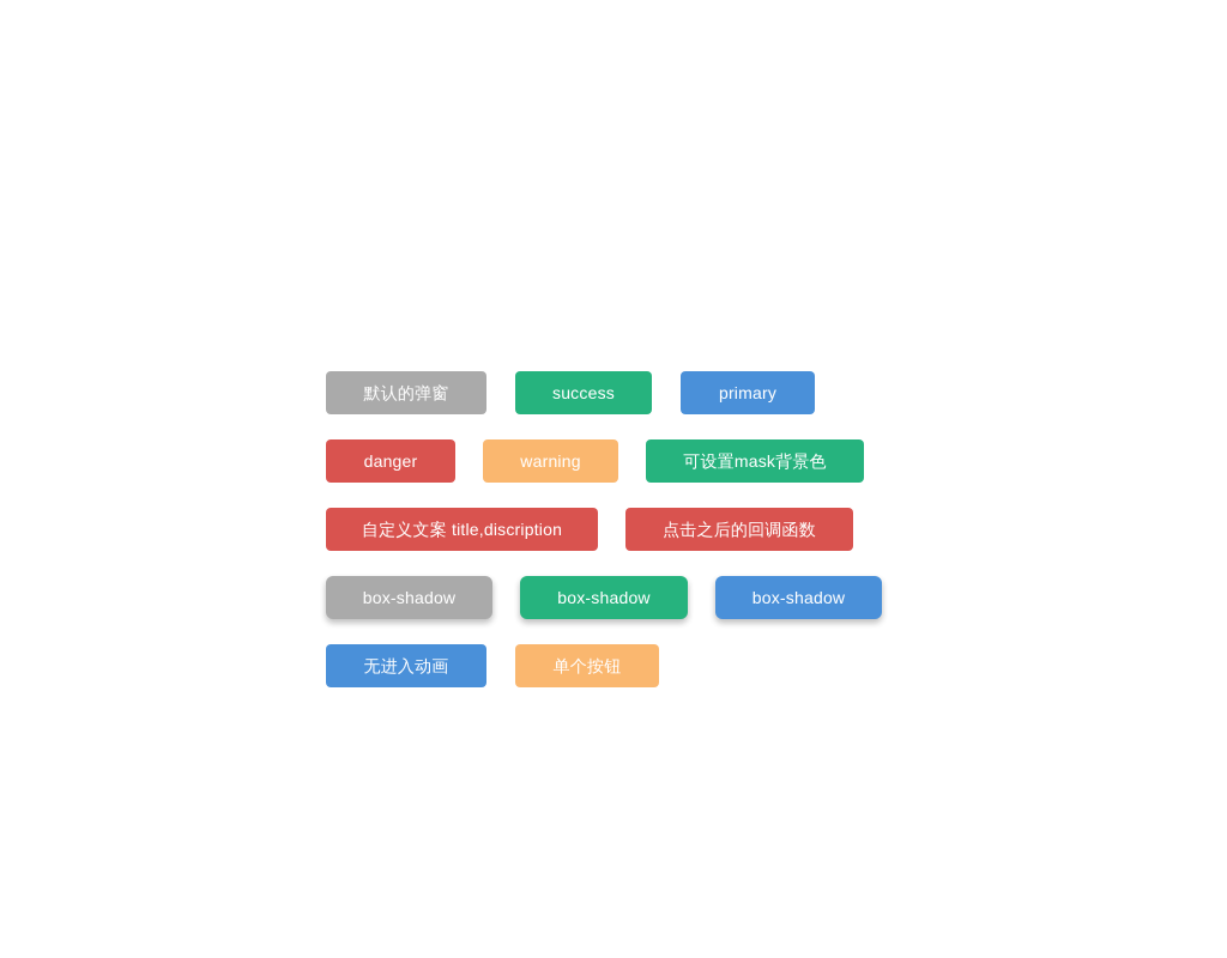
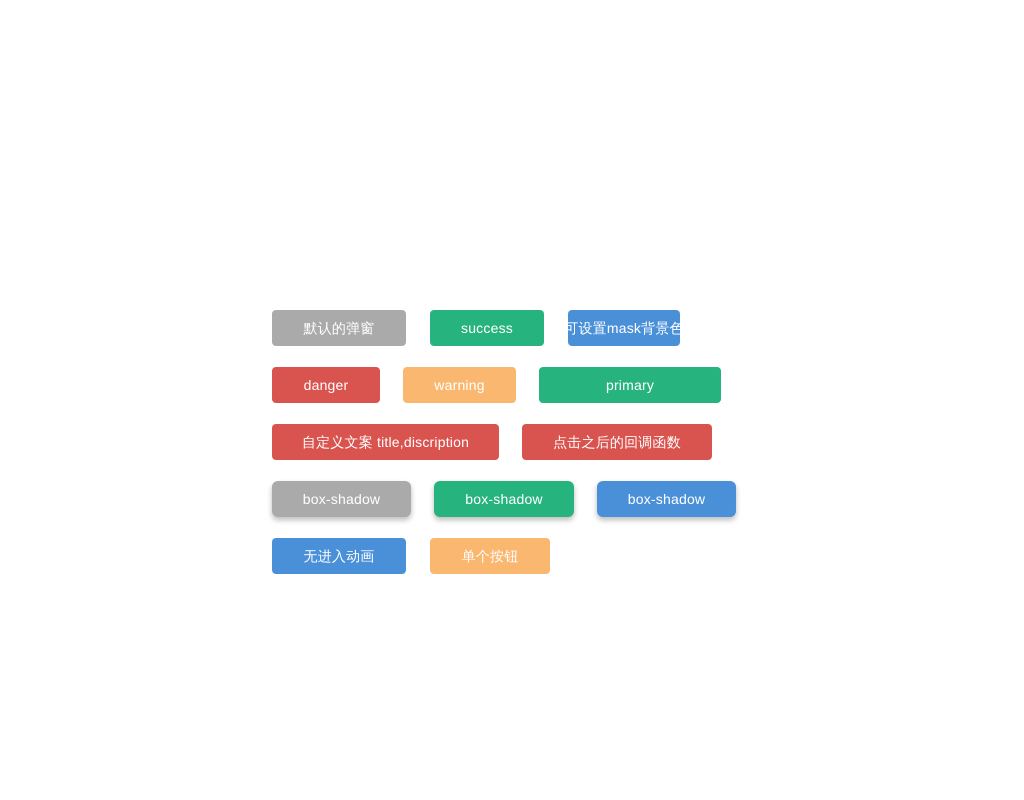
  默认的弹窗
  success
- primary
+ 可设置mask背景色
  danger
  warning
- 可设置mask背景色
+ primary
  自定义文案 title,discription
  点击之后的回调函数
  box-shadow
  box-shadow
  box-shadow
  无进入动画
  单个按钮
